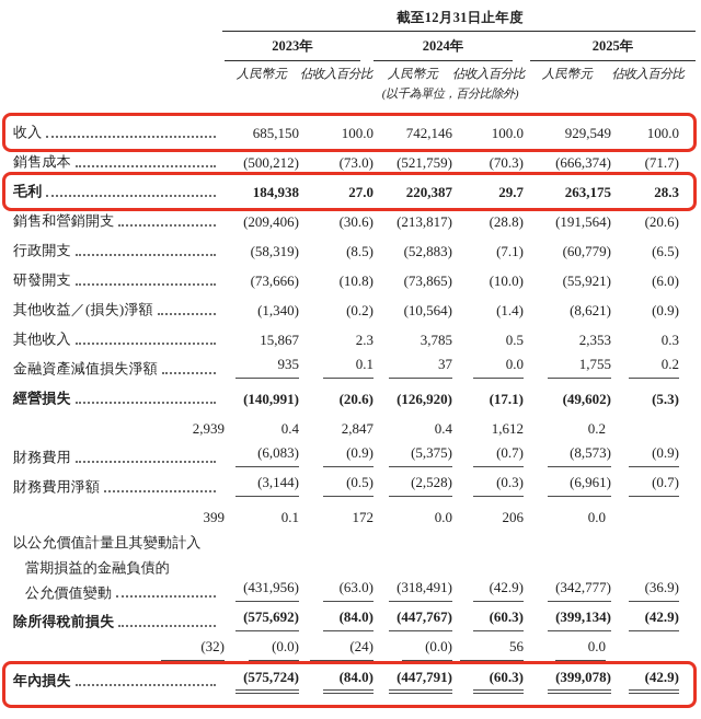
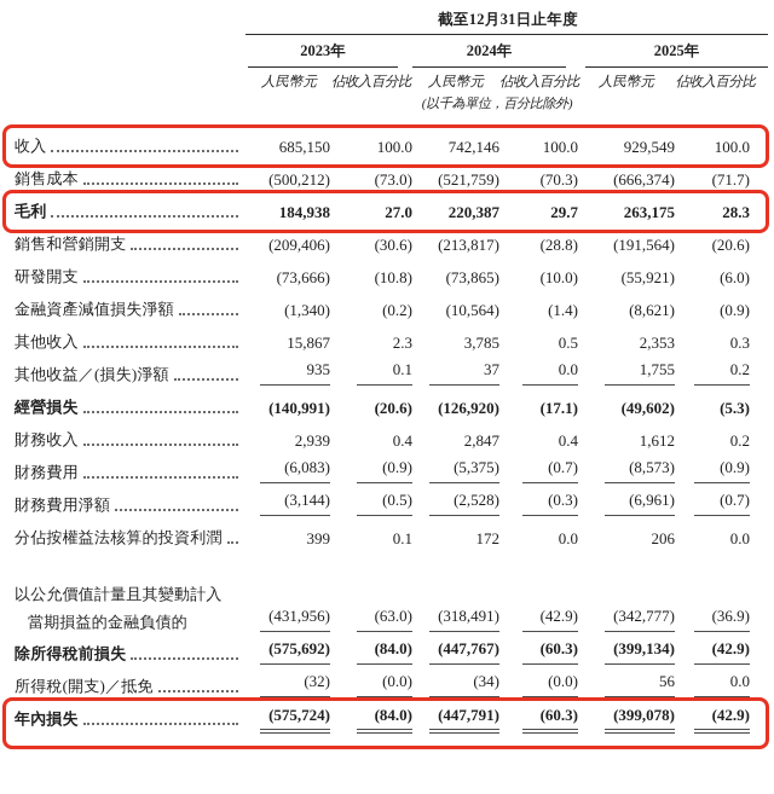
  截至12月31日止年度
  2023年
  2024年
  2025年
  人民幣元
  佔收入百分比
  人民幣元
  佔收入百分比
  人民幣元
  佔收入百分比
  (以千為單位，百分比除外)
  收入
  685,150
  100.0
  742,146
  100.0
  929,549
  100.0
  銷售成本
  (500,212)
  (73.0)
  (521,759)
  (70.3)
  (666,374)
  (71.7)
  毛利
  184,938
  27.0
  220,387
  29.7
  263,175
  28.3
  銷售和營銷開支
  (209,406)
  (30.6)
  (213,817)
  (28.8)
  (191,564)
  (20.6)
- 行政開支
- (58,319)
- (8.5)
- (52,883)
- (7.1)
- (60,779)
- (6.5)
  研發開支
  (73,666)
  (10.8)
  (73,865)
  (10.0)
  (55,921)
  (6.0)
- 其他收益／(損失)淨額
+ 金融資產減值損失淨額
  (1,340)
  (0.2)
  (10,564)
  (1.4)
  (8,621)
  (0.9)
  其他收入
  15,867
  2.3
  3,785
  0.5
  2,353
  0.3
- 金融資產減值損失淨額
+ 其他收益／(損失)淨額
  935
  0.1
  37
  0.0
  1,755
  0.2
  經營損失
  (140,991)
  (20.6)
  (126,920)
  (17.1)
  (49,602)
  (5.3)
+ 財務收入
  2,939
  0.4
  2,847
  0.4
  1,612
  0.2
  財務費用
  (6,083)
  (0.9)
  (5,375)
  (0.7)
  (8,573)
  (0.9)
  財務費用淨額
  (3,144)
  (0.5)
  (2,528)
  (0.3)
  (6,961)
  (0.7)
+ 分佔按權益法核算的投資利潤
  399
  0.1
  172
  0.0
  206
  0.0
  以公允價值計量且其變動計入
  當期損益的金融負債的
- 公允價值變動
  (431,956)
  (63.0)
  (318,491)
  (42.9)
  (342,777)
  (36.9)
  除所得稅前損失
  (575,692)
  (84.0)
  (447,767)
  (60.3)
  (399,134)
  (42.9)
+ 所得稅(開支)／抵免
  (32)
  (0.0)
- (24)
+ (34)
  (0.0)
  56
  0.0
  年內損失
  (575,724)
  (84.0)
  (447,791)
  (60.3)
  (399,078)
  (42.9)
